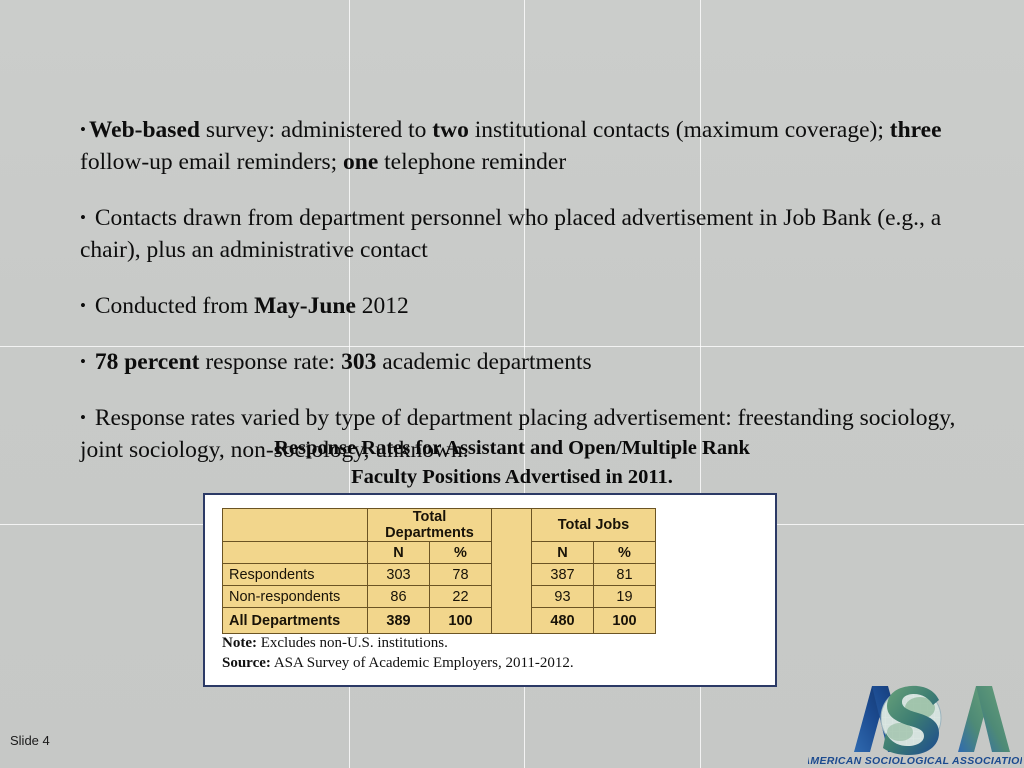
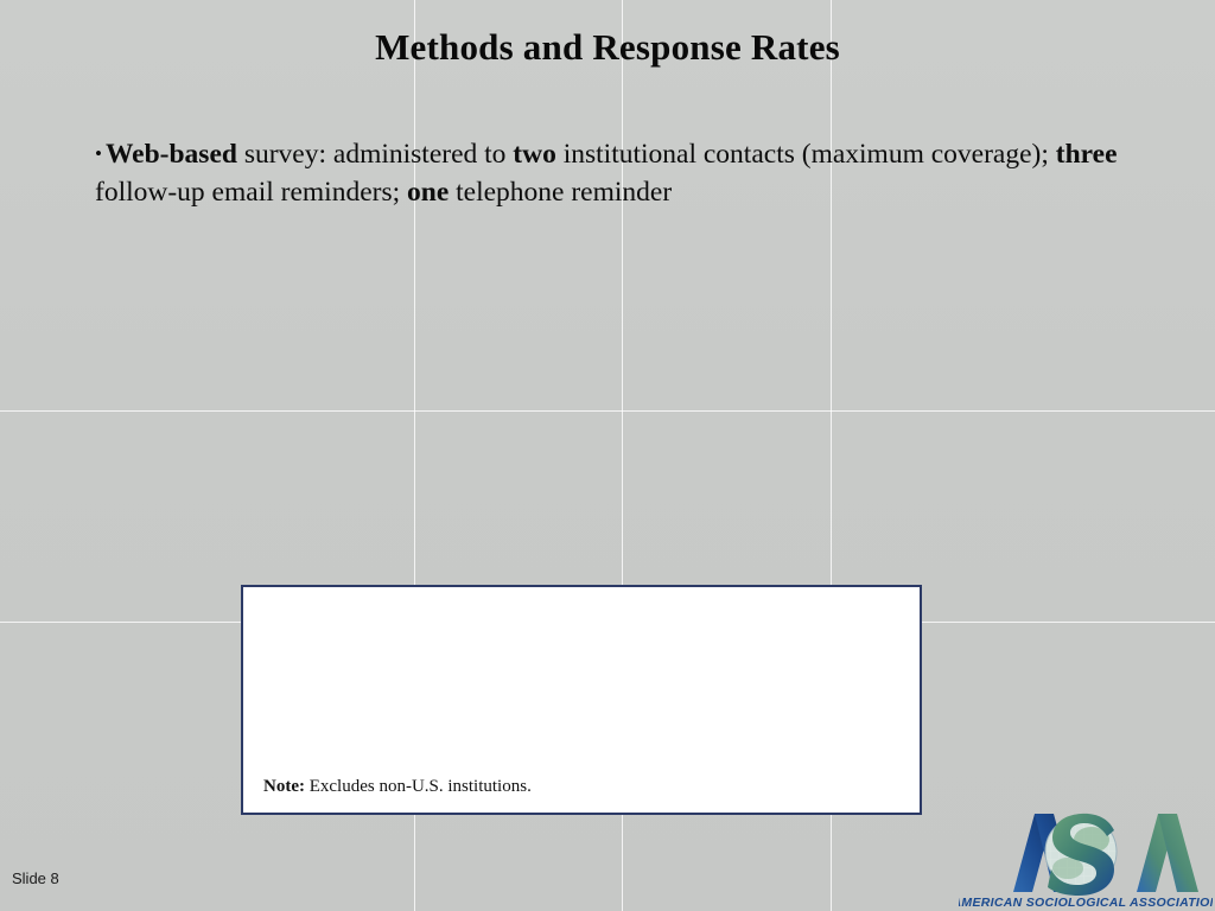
+ Methods and Response Rates
  • Web-based survey: administered to two institutional contacts (maximum coverage); three follow-up email reminders; one telephone reminder
- • Contacts drawn from department personnel who placed advertisement in Job Bank (e.g., a chair), plus an administrative contact
- • Conducted from May-June 2012
- • 78 percent response rate: 303 academic departments
- • Response rates varied by type of department placing advertisement: freestanding sociology, joint sociology, non-sociology, unknown.
- Response Rates for Assistant and Open/Multiple Rank
- Faculty Positions Advertised in 2011.
- 	Total Departments		Total Jobs
- 	N	%	N	%
- Respondents	303	78	387	81
- Non-respondents	86	22	93	19
- All Departments	389	100	480	100
  Note: Excludes non-U.S. institutions.
- Source: ASA Survey of Academic Employers, 2011-2012.
- Slide 4
+ Slide 8
  MERICAN SOCIOLOGICAL ASSOCIATIO
